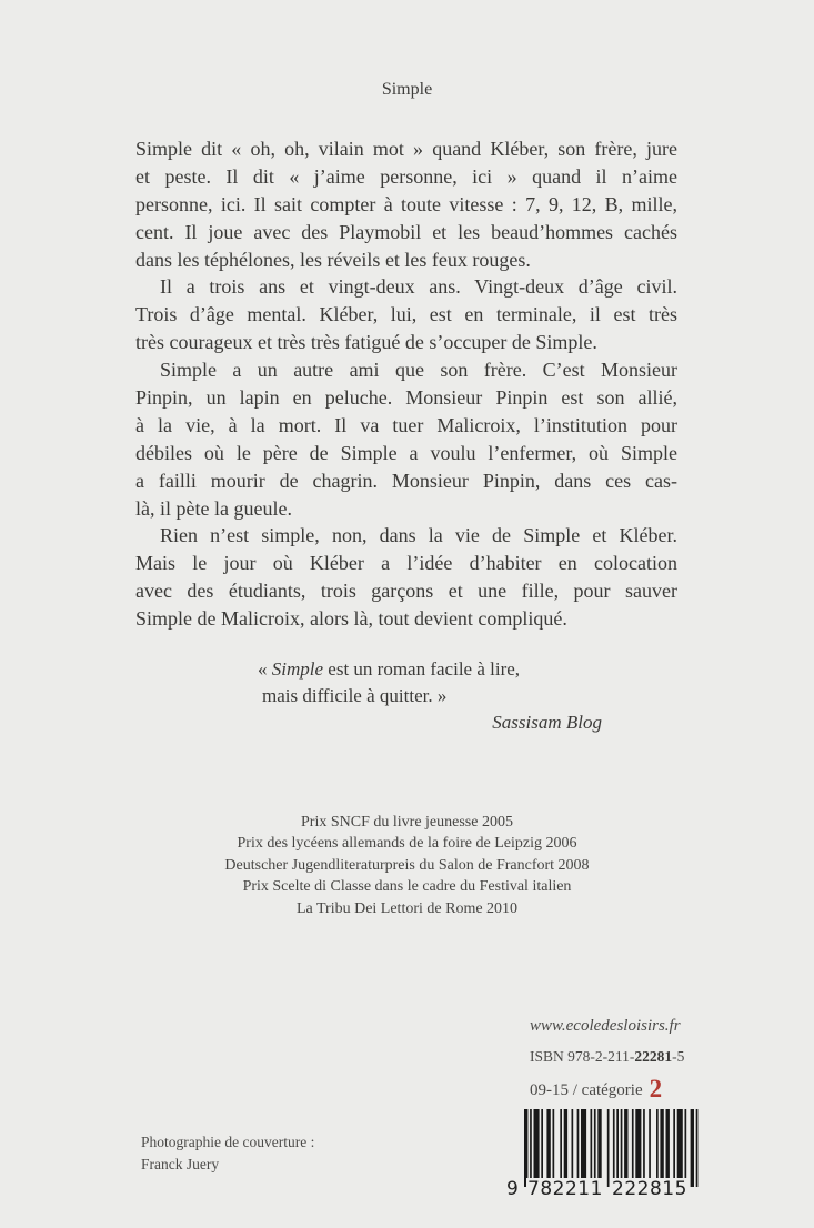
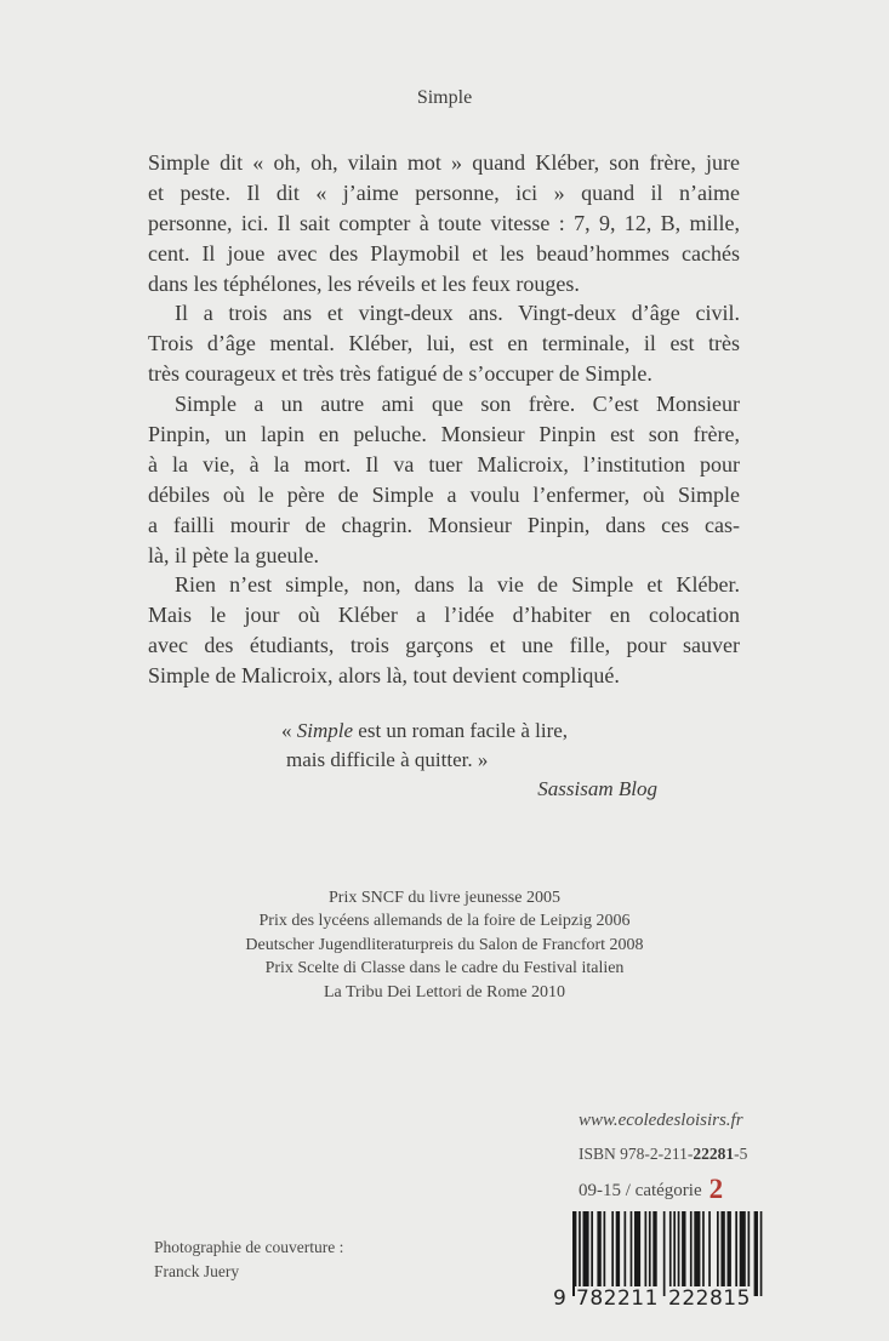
  Simple
  Simple dit « oh, oh, vilain mot » quand Kléber, son frère, jure
  et peste. Il dit « j’aime personne, ici » quand il n’aime
  personne, ici. Il sait compter à toute vitesse : 7, 9, 12, B, mille,
  cent. Il joue avec des Playmobil et les beaud’hommes cachés
  dans les téphélones, les réveils et les feux rouges.
  Il a trois ans et vingt-deux ans. Vingt-deux d’âge civil.
  Trois d’âge mental. Kléber, lui, est en terminale, il est très
  très courageux et très très fatigué de s’occuper de Simple.
  Simple a un autre ami que son frère. C’est Monsieur
- Pinpin, un lapin en peluche. Monsieur Pinpin est son allié,
+ Pinpin, un lapin en peluche. Monsieur Pinpin est son frère,
  à la vie, à la mort. Il va tuer Malicroix, l’institution pour
  débiles où le père de Simple a voulu l’enfermer, où Simple
  a failli mourir de chagrin. Monsieur Pinpin, dans ces cas-
  là, il pète la gueule.
  Rien n’est simple, non, dans la vie de Simple et Kléber.
  Mais le jour où Kléber a l’idée d’habiter en colocation
  avec des étudiants, trois garçons et une fille, pour sauver
  Simple de Malicroix, alors là, tout devient compliqué.
  « Simple est un roman facile à lire,
  mais difficile à quitter. »
  Sassisam Blog
  Prix SNCF du livre jeunesse 2005
  Prix des lycéens allemands de la foire de Leipzig 2006
  Deutscher Jugendliteraturpreis du Salon de Francfort 2008
  Prix Scelte di Classe dans le cadre du Festival italien
  La Tribu Dei Lettori de Rome 2010
  www.ecoledesloisirs.fr
  ISBN 978-2-211-22281-5
  09-15 / catégorie 2
  9
  782211
  222815
  Photographie de couverture :
  Franck Juery
